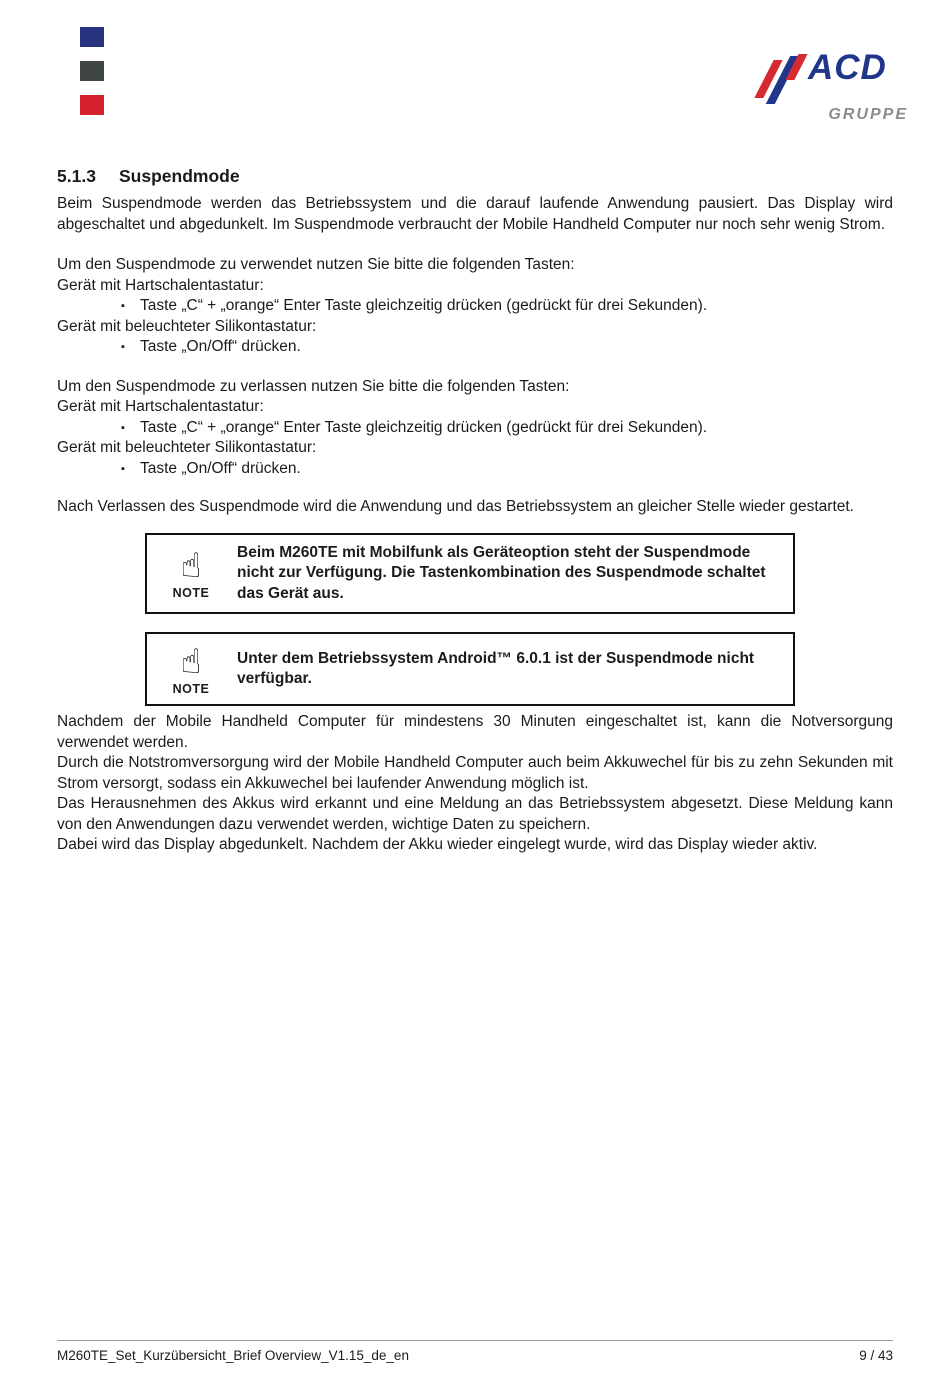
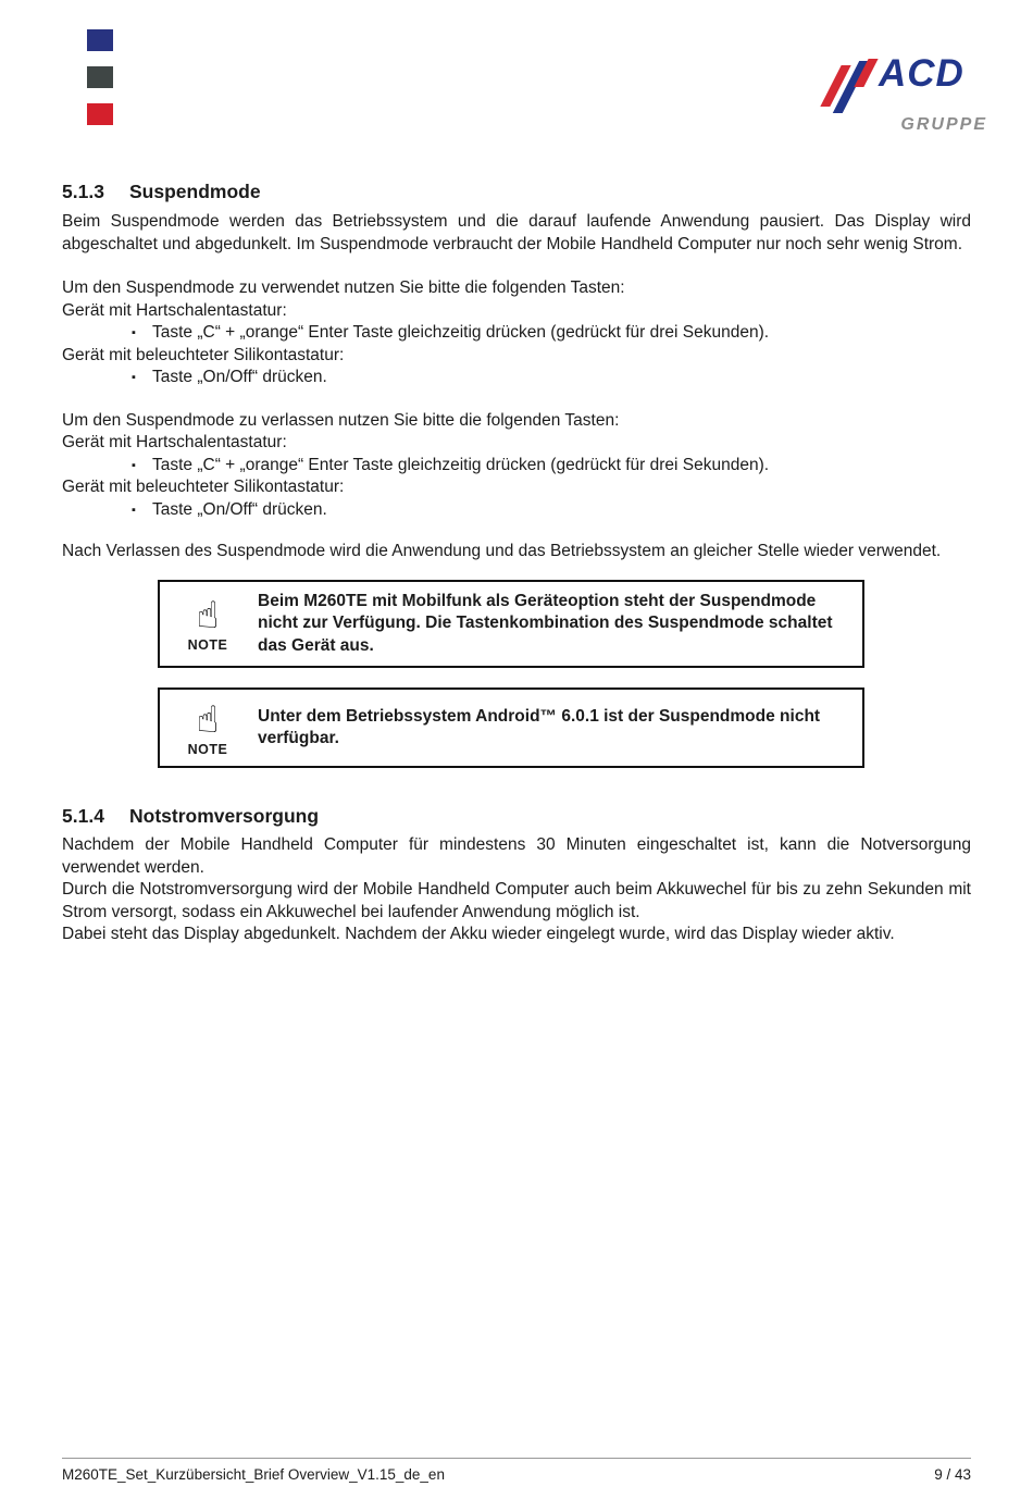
  ACD
  GRUPPE
  5.1.3 Suspendmode
  Beim Suspendmode werden das Betriebssystem und die darauf laufende Anwendung pausiert. Das Display wird abgeschaltet und abgedunkelt. Im Suspendmode verbraucht der Mobile Handheld Computer nur noch sehr wenig Strom.
  Um den Suspendmode zu verwendet nutzen Sie bitte die folgenden Tasten:
  Gerät mit Hartschalentastatur:
  ▪ Taste „C“ + „orange“ Enter Taste gleichzeitig drücken (gedrückt für drei Sekunden).
  Gerät mit beleuchteter Silikontastatur:
  ▪ Taste „On/Off“ drücken.
  Um den Suspendmode zu verlassen nutzen Sie bitte die folgenden Tasten:
  Gerät mit Hartschalentastatur:
  ▪ Taste „C“ + „orange“ Enter Taste gleichzeitig drücken (gedrückt für drei Sekunden).
  Gerät mit beleuchteter Silikontastatur:
  ▪ Taste „On/Off“ drücken.
- Nach Verlassen des Suspendmode wird die Anwendung und das Betriebssystem an gleicher Stelle wieder gestartet.
+ Nach Verlassen des Suspendmode wird die Anwendung und das Betriebssystem an gleicher Stelle wieder verwendet.
  ☝
  NOTE
  Beim M260TE mit Mobilfunk als Geräteoption steht der Suspendmode nicht zur Verfügung. Die Tastenkombination des Suspendmode schaltet das Gerät aus.
  ☝
  NOTE
  Unter dem Betriebssystem Android™ 6.0.1 ist der Suspendmode nicht verfügbar.
+ 5.1.4 Notstromversorgung
  Nachdem der Mobile Handheld Computer für mindestens 30 Minuten eingeschaltet ist, kann die Notversorgung verwendet werden.
  Durch die Notstromversorgung wird der Mobile Handheld Computer auch beim Akkuwechel für bis zu zehn Sekunden mit Strom versorgt, sodass ein Akkuwechel bei laufender Anwendung möglich ist.
- Das Herausnehmen des Akkus wird erkannt und eine Meldung an das Betriebssystem abgesetzt. Diese Meldung kann von den Anwendungen dazu verwendet werden, wichtige Daten zu speichern.
- Dabei wird das Display abgedunkelt. Nachdem der Akku wieder eingelegt wurde, wird das Display wieder aktiv.
+ Dabei steht das Display abgedunkelt. Nachdem der Akku wieder eingelegt wurde, wird das Display wieder aktiv.
  M260TE_Set_Kurzübersicht_Brief Overview_V1.15_de_en
  9 / 43
